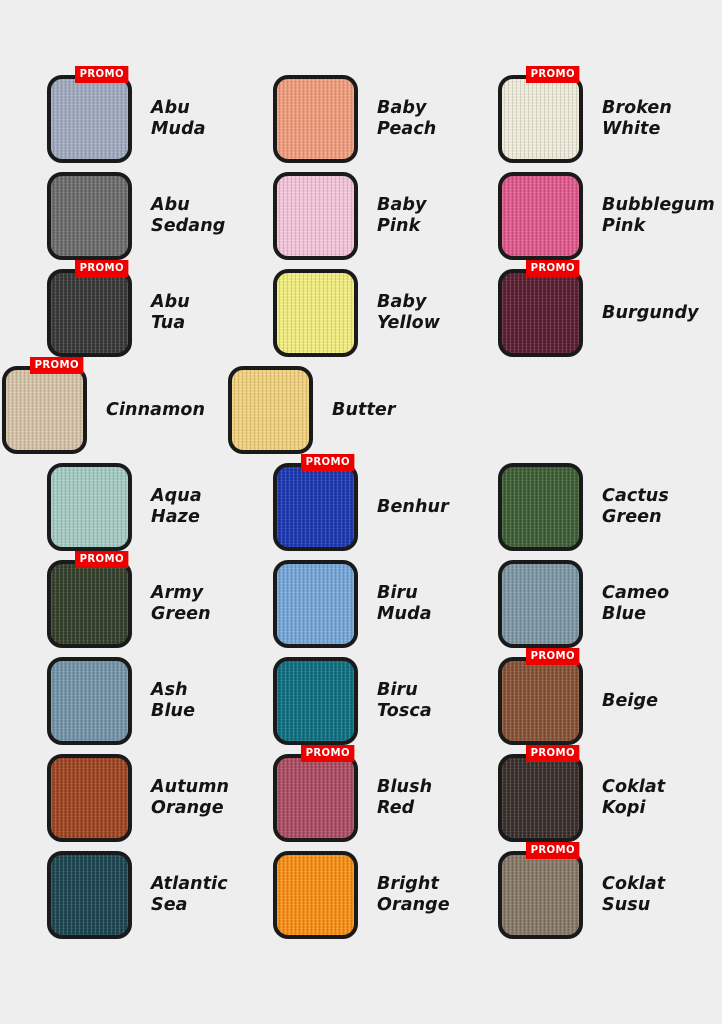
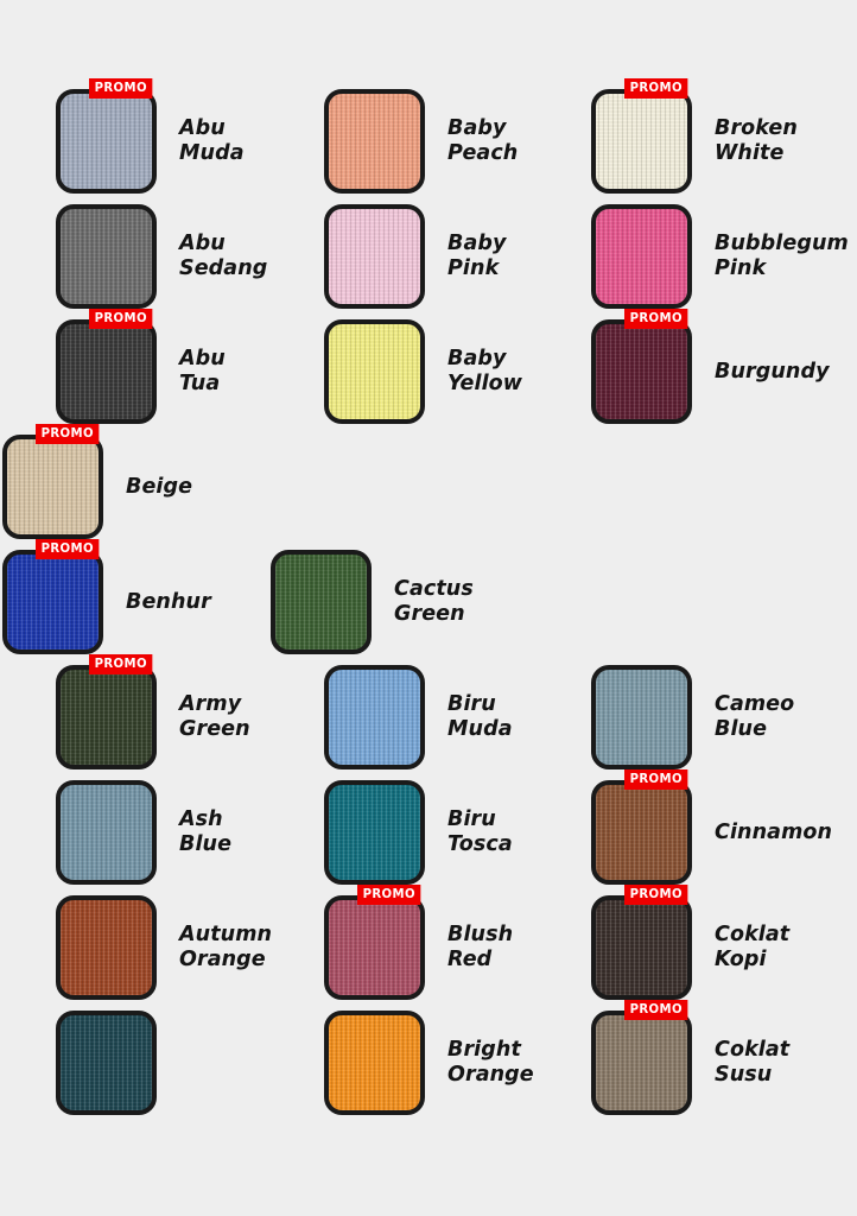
  PROMO
  Abu
  Muda
  Baby
  Peach
  PROMO
  Broken
  White
  Abu
  Sedang
  Baby
  Pink
  Bubblegum
  Pink
  PROMO
  Abu
  Tua
  Baby
  Yellow
  PROMO
  Burgundy
  PROMO
- Cinnamon
+ Beige
- Butter
- Aqua
- Haze
  PROMO
  Benhur
  Cactus
  Green
  PROMO
  Army
  Green
  Biru
  Muda
  Cameo
  Blue
  Ash
  Blue
  Biru
  Tosca
  PROMO
- Beige
+ Cinnamon
  Autumn
  Orange
  PROMO
  Blush
  Red
  PROMO
  Coklat
  Kopi
- Atlantic
- Sea
  Bright
  Orange
  PROMO
  Coklat
  Susu
